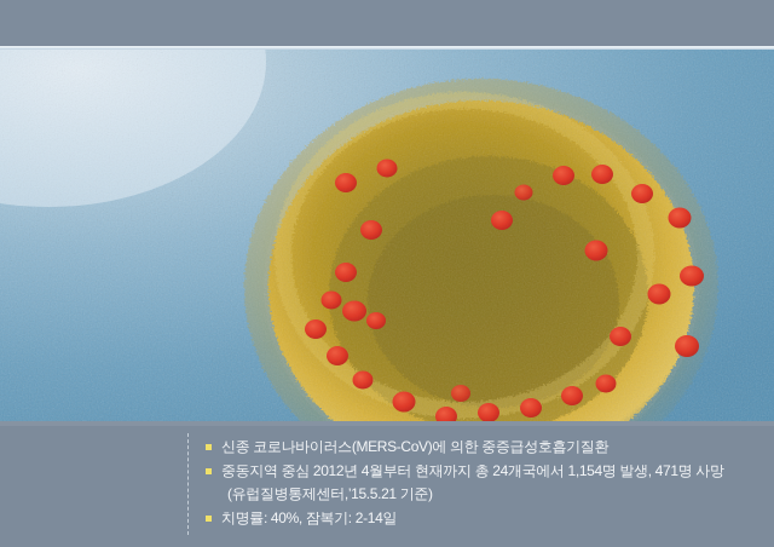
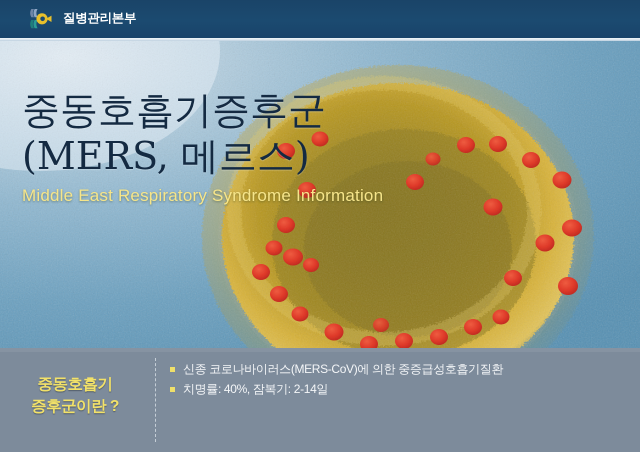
+ 질병관리본부
+ 중동호흡기증후군
+ (MERS, 메르스)
+ Middle East Respiratory Syndrome Information
+ 중동호흡기
+ 증후군이란 ?
  신종 코로나바이러스(MERS-CoV)에 의한 중증급성호흡기질환
- 중동지역 중심 2012년 4월부터 현재까지 총 24개국에서 1,154명 발생, 471명 사망
- (유럽질병통제센터,’15.5.21 기준)
  치명률: 40%, 잠복기: 2-14일
